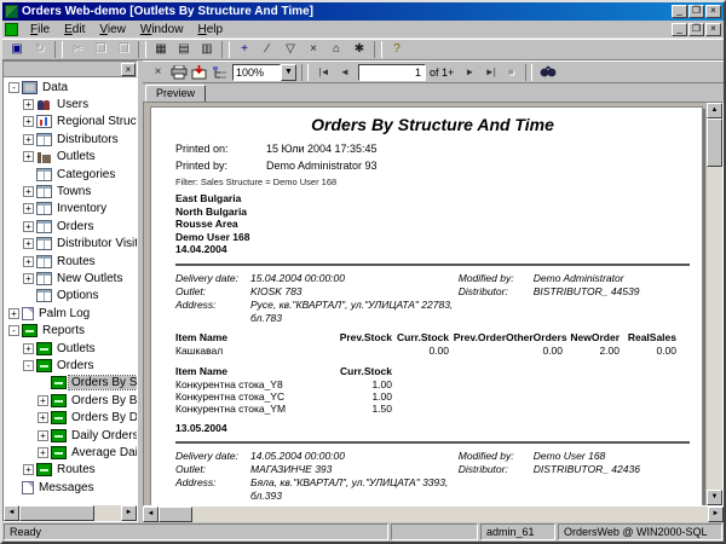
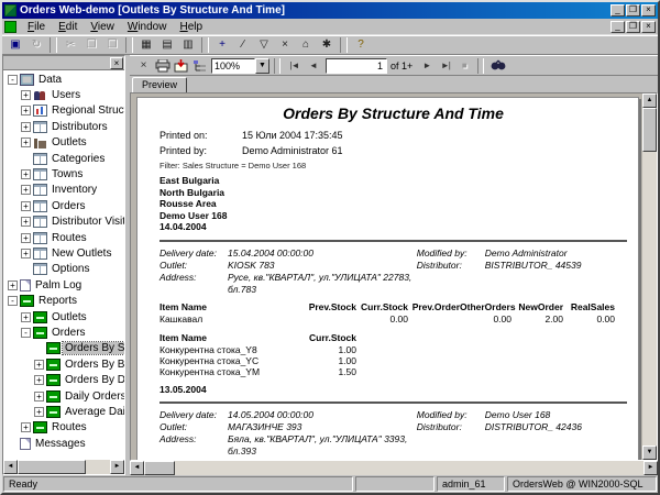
  Orders Web-demo [Outlets By Structure And Time]
  _
  ❐
  ×
  File
  Edit
  View
  Window
  Help
  _
  ❐
  ×
  ▣
  ↻
  ✂
  ❐
  ❒
  ▦
  ▤
  ▥
  +
  ∕
  ▽
  ×
  ⌂
  ✱
  ?
  ×
  -
  Data
  +
  Users
  +
  Regional Struc
  +
  Distributors
  +
  Outlets
  Categories
  +
  Towns
  +
  Inventory
  +
  Orders
  +
  Distributor Visit
  +
  Routes
  +
  New Outlets
  Options
  +
  Palm Log
  -
  Reports
  +
  Outlets
  -
  Orders
  +
  +
  +
  Daily Orders
  +
  +
  Routes
  Messages
  ×
  100%
  |◄
  ◄
  1
  of 1+
  ►
  ►|
  ■
  Preview
  Orders By Structure And Time
  Printed on:
  15 Юли 2004 17:35:45
  Printed by:
- Demo Administrator 93
+ Demo Administrator 61
  Filter: Sales Structure = Demo User 168
  East Bulgaria
  North Bulgaria
  Rousse Area
  Demo User 168
  14.04.2004
  Delivery date:
  15.04.2004 00:00:00
  Outlet:
  KIOSK 783
  Address:
  Русе, кв."КВАРТАЛ", ул."УЛИЦАТА" 22783,
  бл.783
  Modified by:
  Demo Administrator
  Distributor:
  BISTRIBUTOR_ 44539
  Item Name
  Prev.Stock
  Curr.Stock
  Prev.Order
  OtherOrder
  NewOrder
  RealSales
  Кашкавал
  0.00
  0.00
  2.00
  0.00
  Item Name
  Curr.Stock
  Конкурентна стока_Y8
  1.00
  Конкурентна стока_YC
  1.00
  Конкурентна стока_YM
  1.50
  13.05.2004
  Delivery date:
  14.05.2004 00:00:00
  Outlet:
  МАГАЗИНЧЕ 393
  Address:
  Бяла, кв."КВАРТАЛ", ул."УЛИЦАТА" 3393,
  бл.393
  Modified by:
  Demo User 168
  Distributor:
  DISTRIBUTOR_ 42436
  Ready
  admin_61
  OrdersWeb @ WIN2000-SQL
